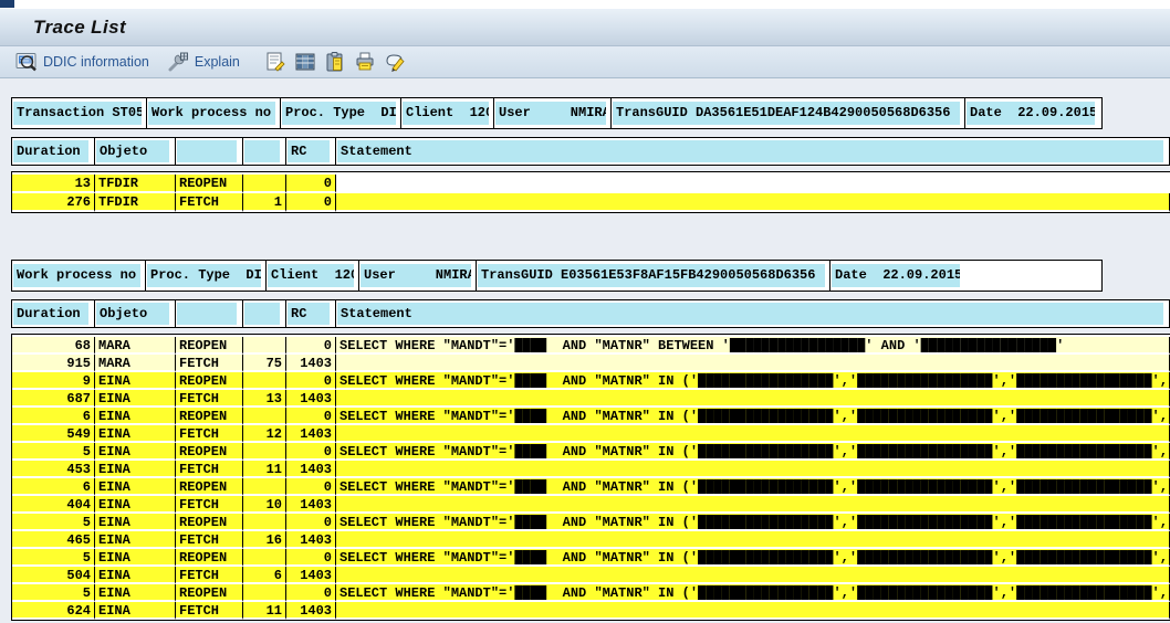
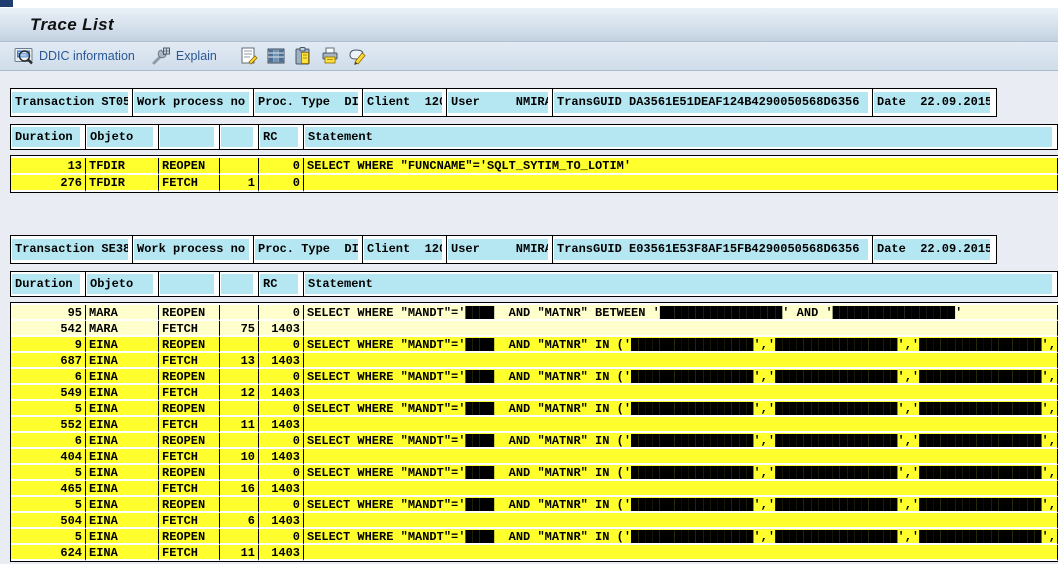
  Trace List
  DDIC information
  Explain
  Transaction ST05
  Work process no
  Proc. Type DI
  Client 12
  TransGUID DA3561E51DEAF124B4290050568D6356
  Date 22.09.2015
  Duration
  Objeto
  RC
  Statement
  13
  TFDIR
  REOPEN
  0
+ SELECT WHERE "FUNCNAME"='SQLT_SYTIM_TO_LOTIM'
  276
  TFDIR
  FETCH
  1
  0
+ Transaction SE38
  Work process no
  Proc. Type DI
  Client 12
  TransGUID E03561E53F8AF15FB4290050568D6356
  Date 22.09.2015
  Duration
  Objeto
  RC
  Statement
- 68
+ 95
  MARA
  REOPEN
  0
  SELECT WHERE "MANDT"='████ AND "MATNR" BETWEEN '█████████████████' AND '█████████████████'
- 915
+ 542
  MARA
  FETCH
  75
  1403
  9
  EINA
  REOPEN
  0
  SELECT WHERE "MANDT"='████ AND "MATNR" IN ('█████████████████','█████████████████','█████████████████',
  687
  EINA
  FETCH
  13
  1403
  6
  EINA
  REOPEN
  0
  SELECT WHERE "MANDT"='████ AND "MATNR" IN ('█████████████████','█████████████████','█████████████████',
  549
  EINA
  FETCH
  12
  1403
  5
  EINA
  REOPEN
  0
  SELECT WHERE "MANDT"='████ AND "MATNR" IN ('█████████████████','█████████████████','█████████████████',
- 453
+ 552
  EINA
  FETCH
  11
  1403
  6
  EINA
  REOPEN
  0
  SELECT WHERE "MANDT"='████ AND "MATNR" IN ('█████████████████','█████████████████','█████████████████',
  404
  EINA
  FETCH
  10
  1403
  5
  EINA
  REOPEN
  0
  SELECT WHERE "MANDT"='████ AND "MATNR" IN ('█████████████████','█████████████████','█████████████████',
  465
  EINA
  FETCH
  16
  1403
  5
  EINA
  REOPEN
  0
  SELECT WHERE "MANDT"='████ AND "MATNR" IN ('█████████████████','█████████████████','█████████████████',
  504
  EINA
  FETCH
  6
  1403
  5
  EINA
  REOPEN
  0
  SELECT WHERE "MANDT"='████ AND "MATNR" IN ('█████████████████','█████████████████','█████████████████',
  624
  EINA
  FETCH
  11
  1403
